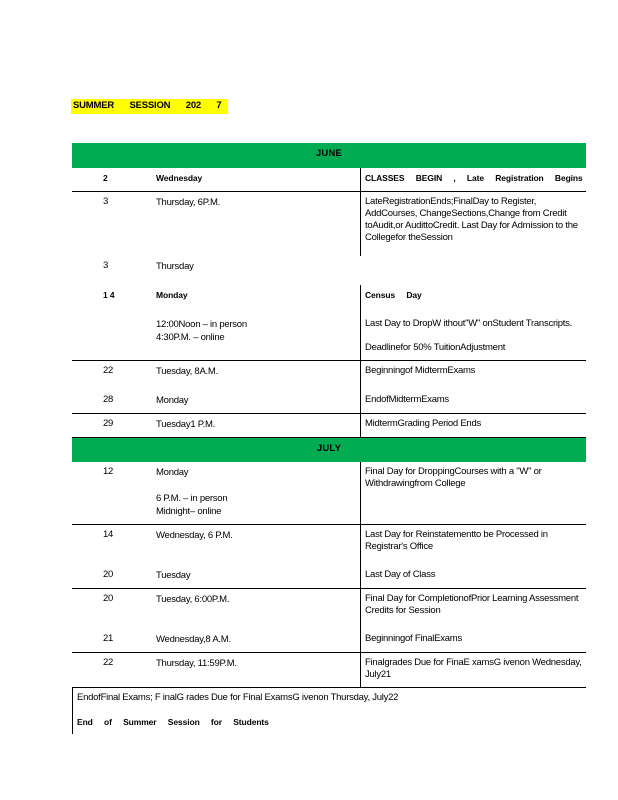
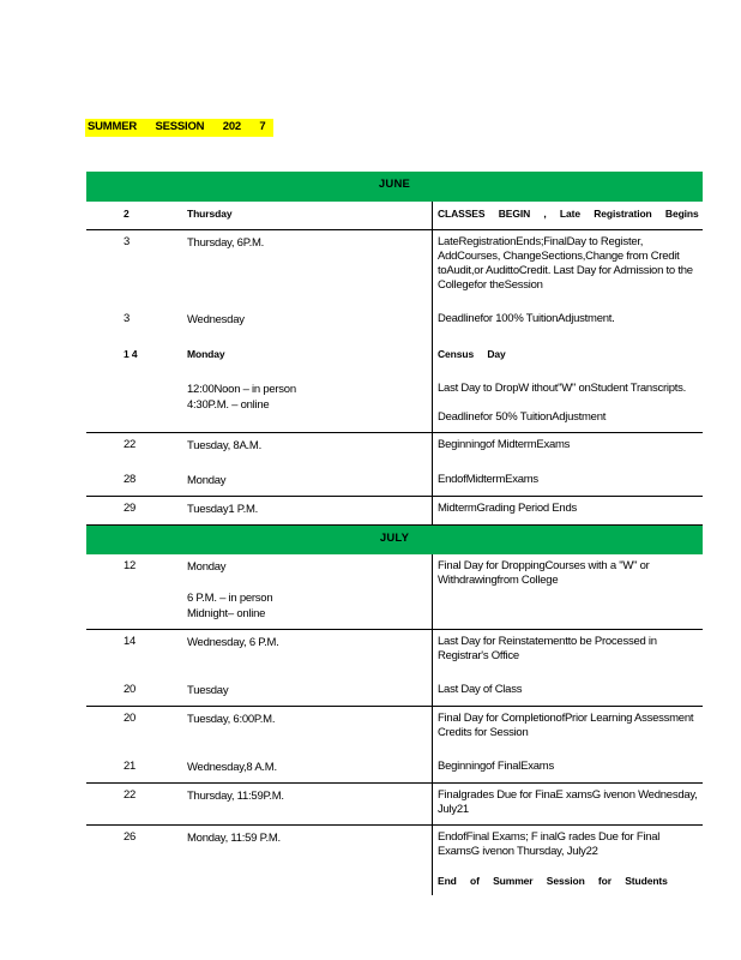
  SUMMER SESSION 202 7
  JUNE
  2
- Wednesday
+ Thursday
  CLASSES BEGIN , Late Registration Begins
  3
  Thursday, 6P.M.
  LateRegistrationEnds;FinalDay to Register, AddCourses, ChangeSections,Change from Credit toAudit,or AudittoCredit. Last Day for Admission to the Collegefor theSession
  3
- Thursday
+ Wednesday
+ Deadlinefor 100% TuitionAdjustment.
  1 4
  Monday
  Census Day
  12:00Noon – in person
  4:30P.M. – online
  Last Day to DropW ithout"W" onStudent Transcripts.
  Deadlinefor 50% TuitionAdjustment
  22
  Tuesday, 8A.M.
  Beginningof MidtermExams
  28
  Monday
  EndofMidtermExams
  29
  Tuesday1 P.M.
  MidtermGrading Period Ends
  JULY
  12
  Monday
  6 P.M. – in person
  Midnight– online
  Final Day for DroppingCourses with a "W" or Withdrawingfrom College
  14
  Wednesday, 6 P.M.
  Last Day for Reinstatementto be Processed in Registrar's Office
  20
  Tuesday
  Last Day of Class
  20
  Tuesday, 6:00P.M.
  Final Day for CompletionofPrior Learning Assessment Credits for Session
  21
  Wednesday,8 A.M.
  Beginningof FinalExams
  22
  Thursday, 11:59P.M.
  Finalgrades Due for FinaE xamsG ivenon Wednesday, July21
+ 26
+ Monday, 11:59 P.M.
  EndofFinal Exams; F inalG rades Due for Final ExamsG ivenon Thursday, July22
  End of Summer Session for Students
